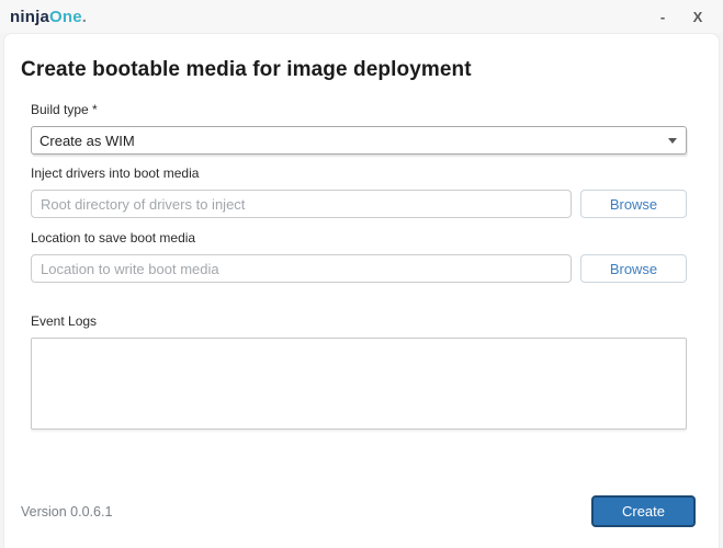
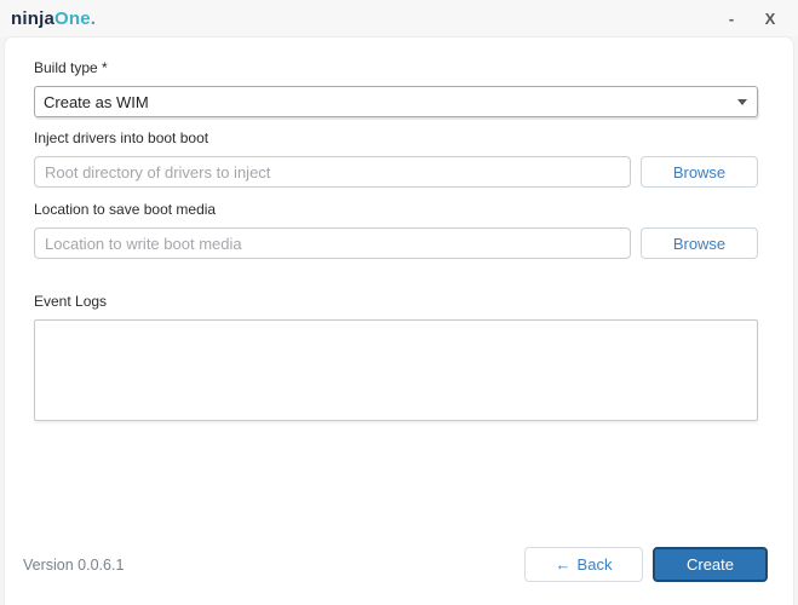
  ninjaOne.
  -
  X
- Create bootable media for image deployment
  Build type *
  Create as WIM
- Inject drivers into boot media
+ Inject drivers into boot boot
  Root directory of drivers to inject
  Browse
  Location to save boot media
  Location to write boot media
  Browse
  Event Logs
  Version 0.0.6.1
+ ←
+ Back
  Create
